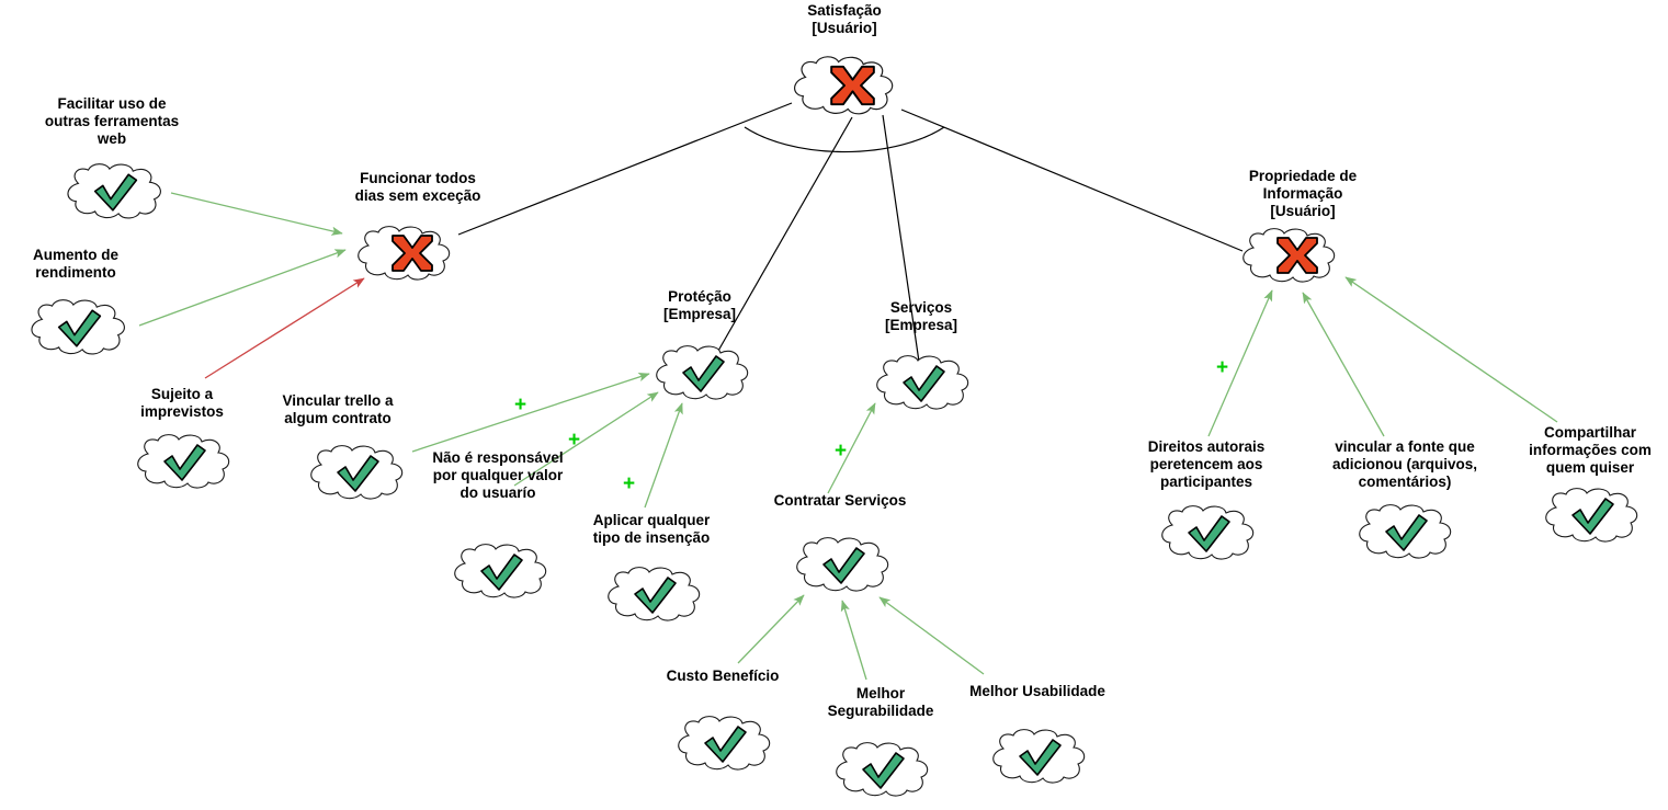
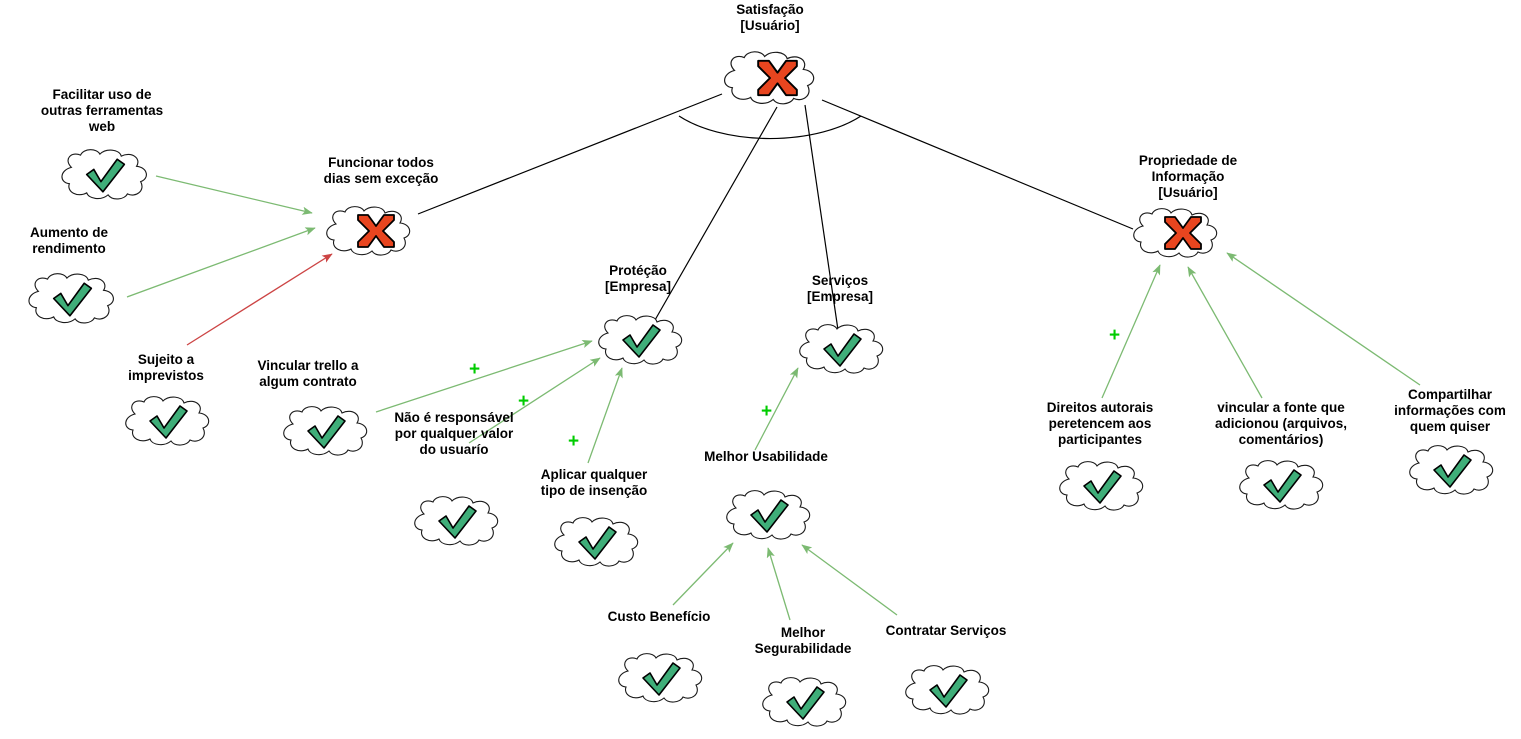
  +
  +
  +
  +
  +
  Satisfação
  [Usuário]
  Funcionar todos
  dias sem exceção
  Protéção
  [Empresa]
  Serviços
  [Empresa]
  Propriedade de
  Informação
  [Usuário]
  Facilitar uso de
  outras ferramentas
  web
  Aumento de
  rendimento
  Sujeito a
  imprevistos
  Vincular trello a
  algum contrato
  Não é responsável
  por qualquer valor
  do usuarío
  Aplicar qualquer
  tipo de insenção
- Contratar Serviços
+ Melhor Usabilidade
  Custo Benefício
  Melhor
  Segurabilidade
- Melhor Usabilidade
+ Contratar Serviços
  Direitos autorais
  peretencem aos
  participantes
  vincular a fonte que
  adicionou (arquivos,
  comentários)
  Compartilhar
  informações com
  quem quiser
